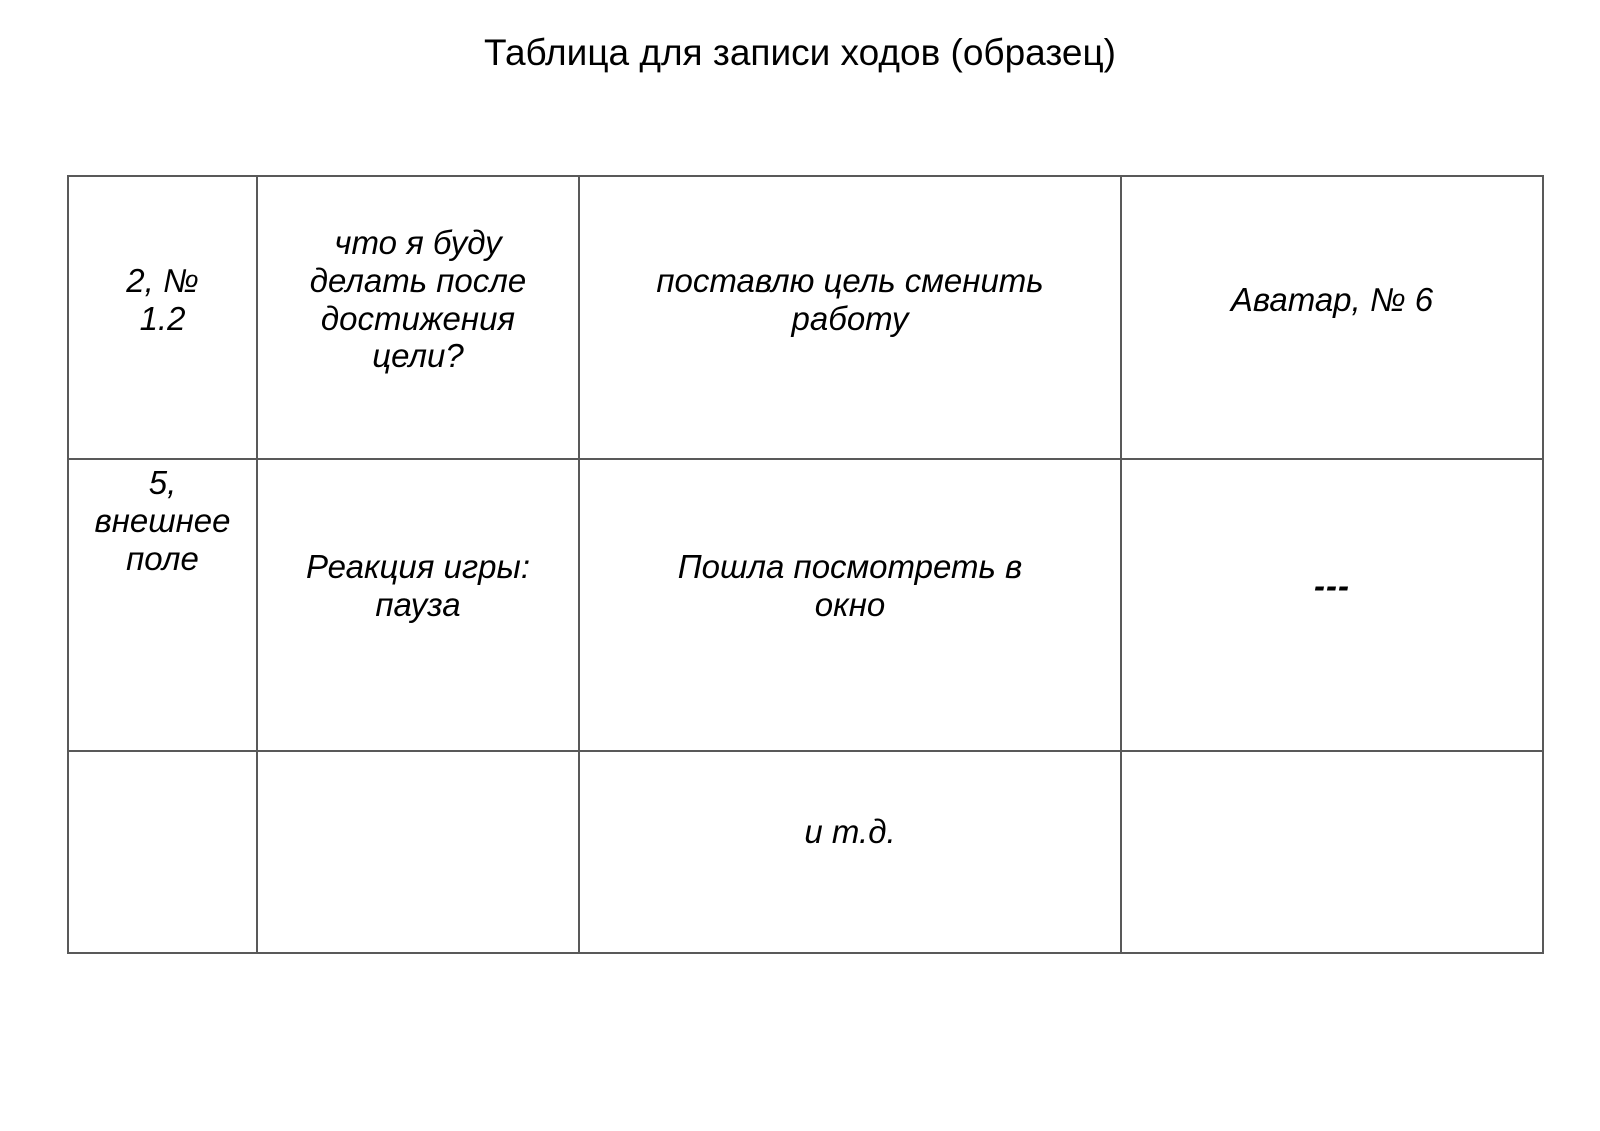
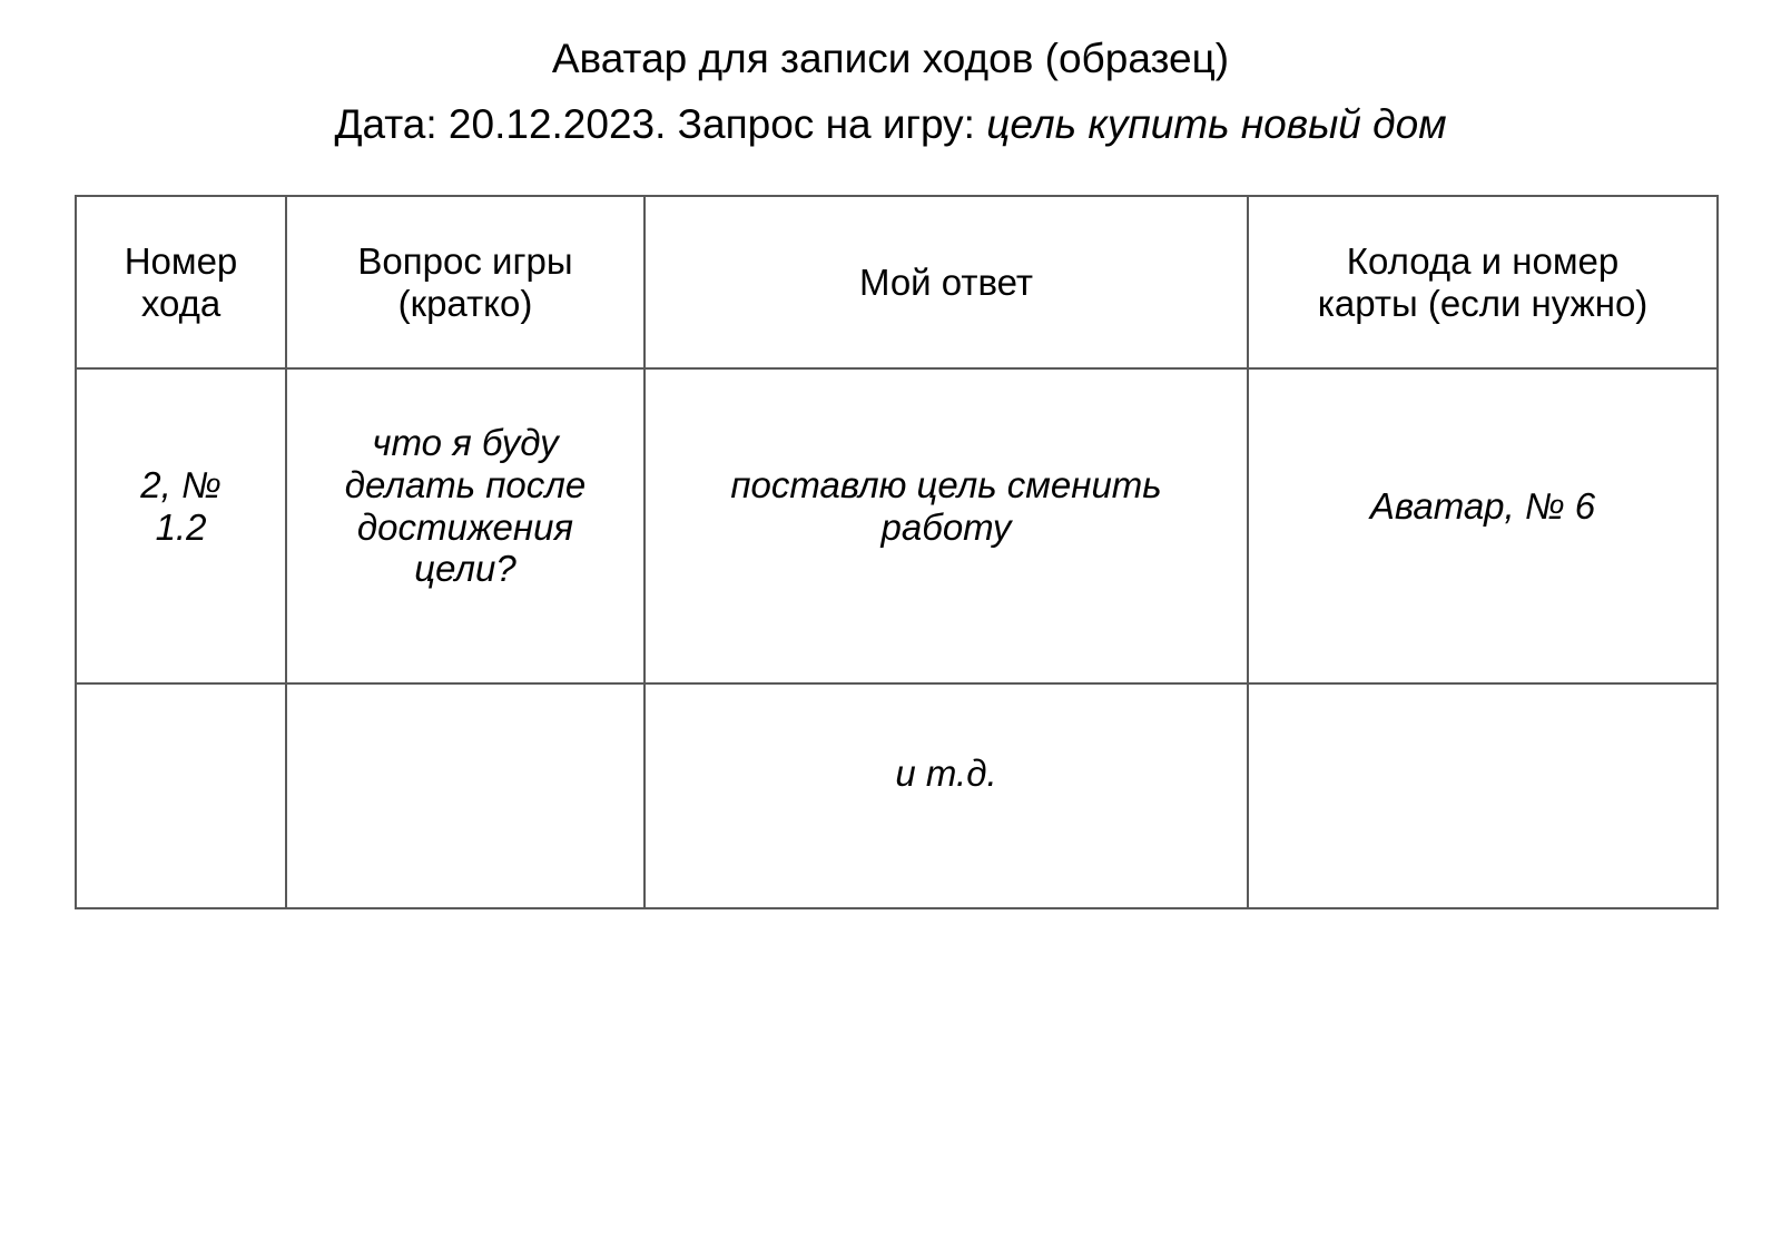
- Таблица для записи ходов (образец)
+ Аватар для записи ходов (образец)
+ Дата: 20.12.2023. Запрос на игру: цель купить новый дом
+ Номер хода	Вопрос игры (кратко)	Мой ответ	Колода и номер карты (если нужно)
  2, № 1.2	что я буду делать после достижения цели?	поставлю цель сменить работу	Аватар, № 6
- 5, внешнее поле	Реакция игры: пауза	Пошла посмотреть в окно	---
  		и т.д.
